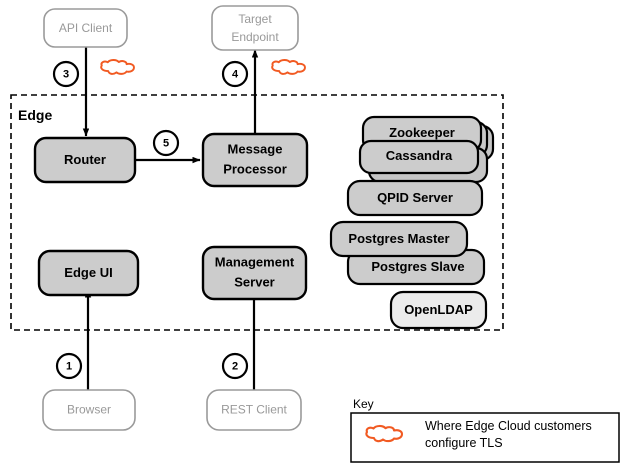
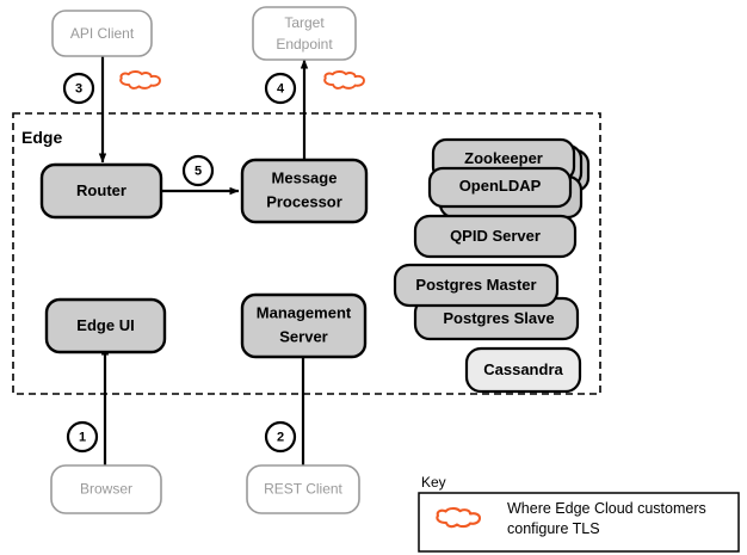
  Edge
  API Client
  Target
  Endpoint
  3
  4
  Router
  Message
  Processor
  5
  Edge UI
  Management
  Server
  Zookeeper
- Cassandra
+ OpenLDAP
  QPID Server
  Postgres Slave
  Postgres Master
- OpenLDAP
+ Cassandra
  1
  2
  Browser
  REST Client
  Key
  Where Edge Cloud customers
  configure TLS
